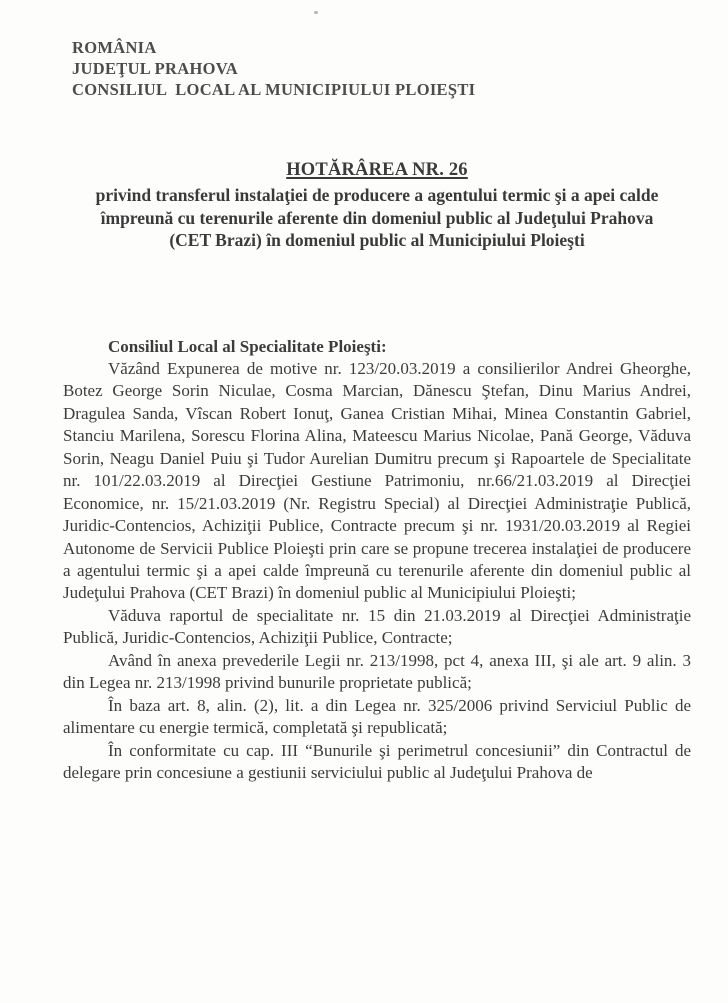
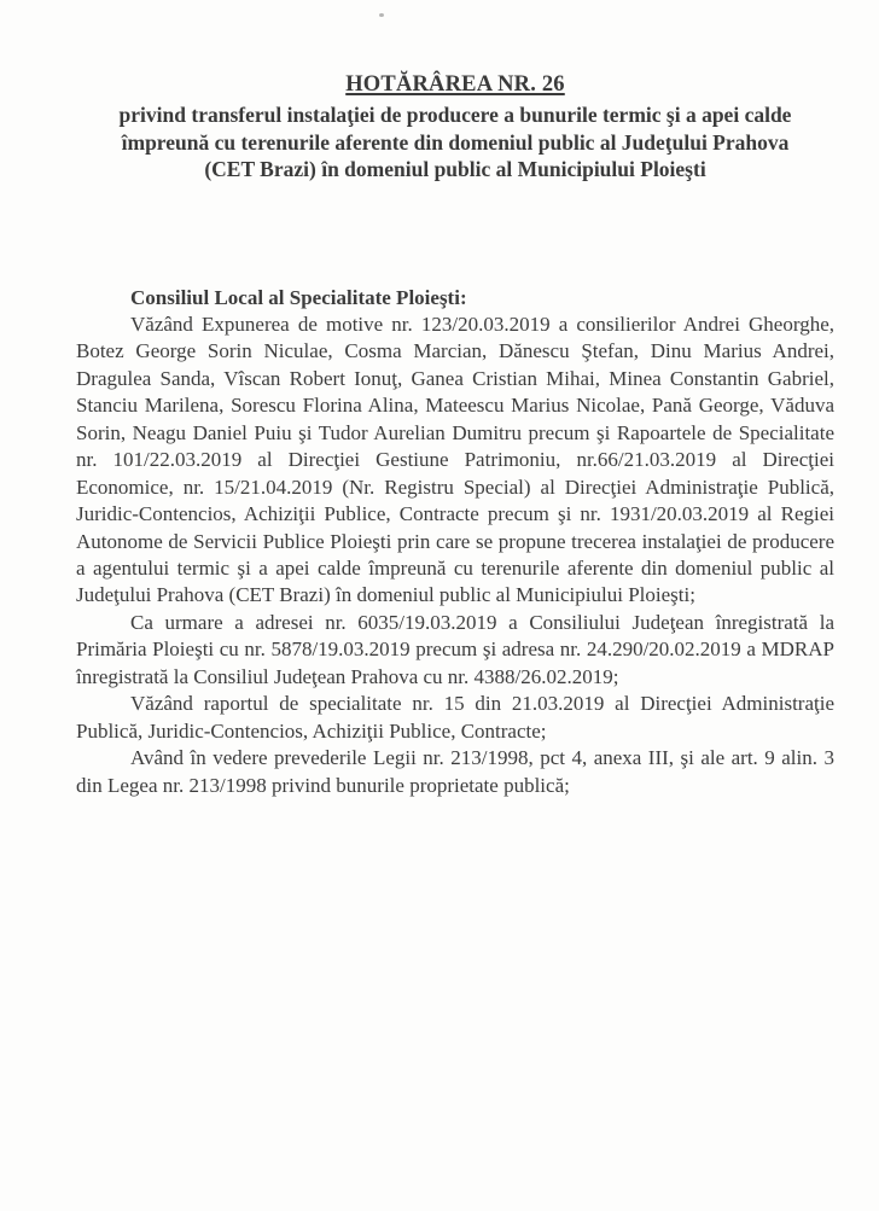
- ROMÂNIA
- JUDEŢUL PRAHOVA
- CONSILIUL LOCAL AL MUNICIPIULUI PLOIEŞTI
  HOTĂRÂREA NR. 26
- privind transferul instalaţiei de producere a agentului termic şi a apei calde
+ privind transferul instalaţiei de producere a bunurile termic şi a apei calde
  împreună cu terenurile aferente din domeniul public al Judeţului Prahova
  (CET Brazi) în domeniul public al Municipiului Ploieşti
  Consiliul Local al Specialitate Ploieşti:
- Văzând Expunerea de motive nr. 123/20.03.2019 a consilierilor Andrei Gheorghe, Botez George Sorin Niculae, Cosma Marcian, Dănescu Ştefan, Dinu Marius Andrei, Dragulea Sanda, Vîscan Robert Ionuţ, Ganea Cristian Mihai, Minea Constantin Gabriel, Stanciu Marilena, Sorescu Florina Alina, Mateescu Marius Nicolae, Pană George, Văduva Sorin, Neagu Daniel Puiu şi Tudor Aurelian Dumitru precum şi Rapoartele de Specialitate nr. 101/22.03.2019 al Direcţiei Gestiune Patrimoniu, nr.66/21.03.2019 al Direcţiei Economice, nr. 15/21.03.2019 (Nr. Registru Special) al Direcţiei Administraţie Publică, Juridic-Contencios, Achiziţii Publice, Contracte precum şi nr. 1931/20.03.2019 al Regiei Autonome de Servicii Publice Ploieşti prin care se propune trecerea instalaţiei de producere a agentului termic şi a apei calde împreună cu terenurile aferente din domeniul public al Judeţului Prahova (CET Brazi) în domeniul public al Municipiului Ploieşti;
+ Văzând Expunerea de motive nr. 123/20.03.2019 a consilierilor Andrei Gheorghe, Botez George Sorin Niculae, Cosma Marcian, Dănescu Ştefan, Dinu Marius Andrei, Dragulea Sanda, Vîscan Robert Ionuţ, Ganea Cristian Mihai, Minea Constantin Gabriel, Stanciu Marilena, Sorescu Florina Alina, Mateescu Marius Nicolae, Pană George, Văduva Sorin, Neagu Daniel Puiu şi Tudor Aurelian Dumitru precum şi Rapoartele de Specialitate nr. 101/22.03.2019 al Direcţiei Gestiune Patrimoniu, nr.66/21.03.2019 al Direcţiei Economice, nr. 15/21.04.2019 (Nr. Registru Special) al Direcţiei Administraţie Publică, Juridic-Contencios, Achiziţii Publice, Contracte precum şi nr. 1931/20.03.2019 al Regiei Autonome de Servicii Publice Ploieşti prin care se propune trecerea instalaţiei de producere a agentului termic şi a apei calde împreună cu terenurile aferente din domeniul public al Judeţului Prahova (CET Brazi) în domeniul public al Municipiului Ploieşti;
+ Ca urmare a adresei nr. 6035/19.03.2019 a Consiliului Judeţean înregistrată la Primăria Ploieşti cu nr. 5878/19.03.2019 precum şi adresa nr. 24.290/20.02.2019 a MDRAP înregistrată la Consiliul Judeţean Prahova cu nr. 4388/26.02.2019;
- Văduva raportul de specialitate nr. 15 din 21.03.2019 al Direcţiei Administraţie Publică, Juridic-Contencios, Achiziţii Publice, Contracte;
+ Văzând raportul de specialitate nr. 15 din 21.03.2019 al Direcţiei Administraţie Publică, Juridic-Contencios, Achiziţii Publice, Contracte;
- Având în anexa prevederile Legii nr. 213/1998, pct 4, anexa III, şi ale art. 9 alin. 3 din Legea nr. 213/1998 privind bunurile proprietate publică;
+ Având în vedere prevederile Legii nr. 213/1998, pct 4, anexa III, şi ale art. 9 alin. 3 din Legea nr. 213/1998 privind bunurile proprietate publică;
- În baza art. 8, alin. (2), lit. a din Legea nr. 325/2006 privind Serviciul Public de alimentare cu energie termică, completată şi republicată;
- În conformitate cu cap. III “Bunurile şi perimetrul concesiunii” din Contractul de delegare prin concesiune a gestiunii serviciului public al Judeţului Prahova de
